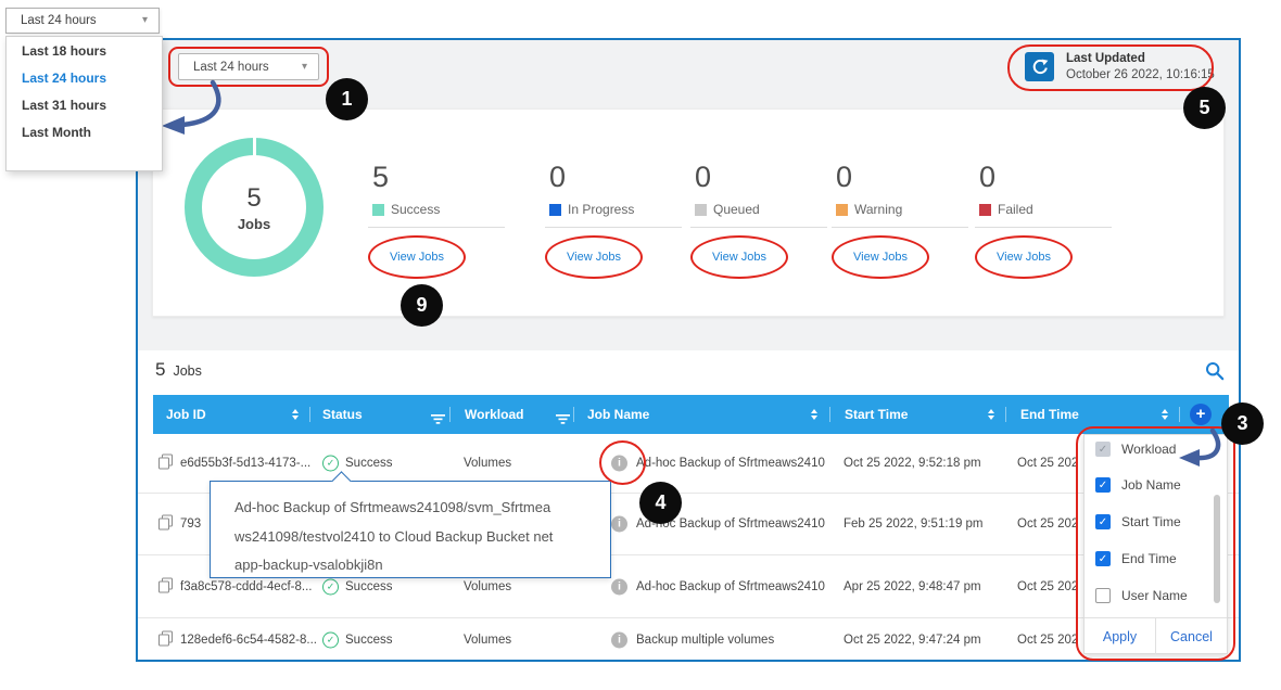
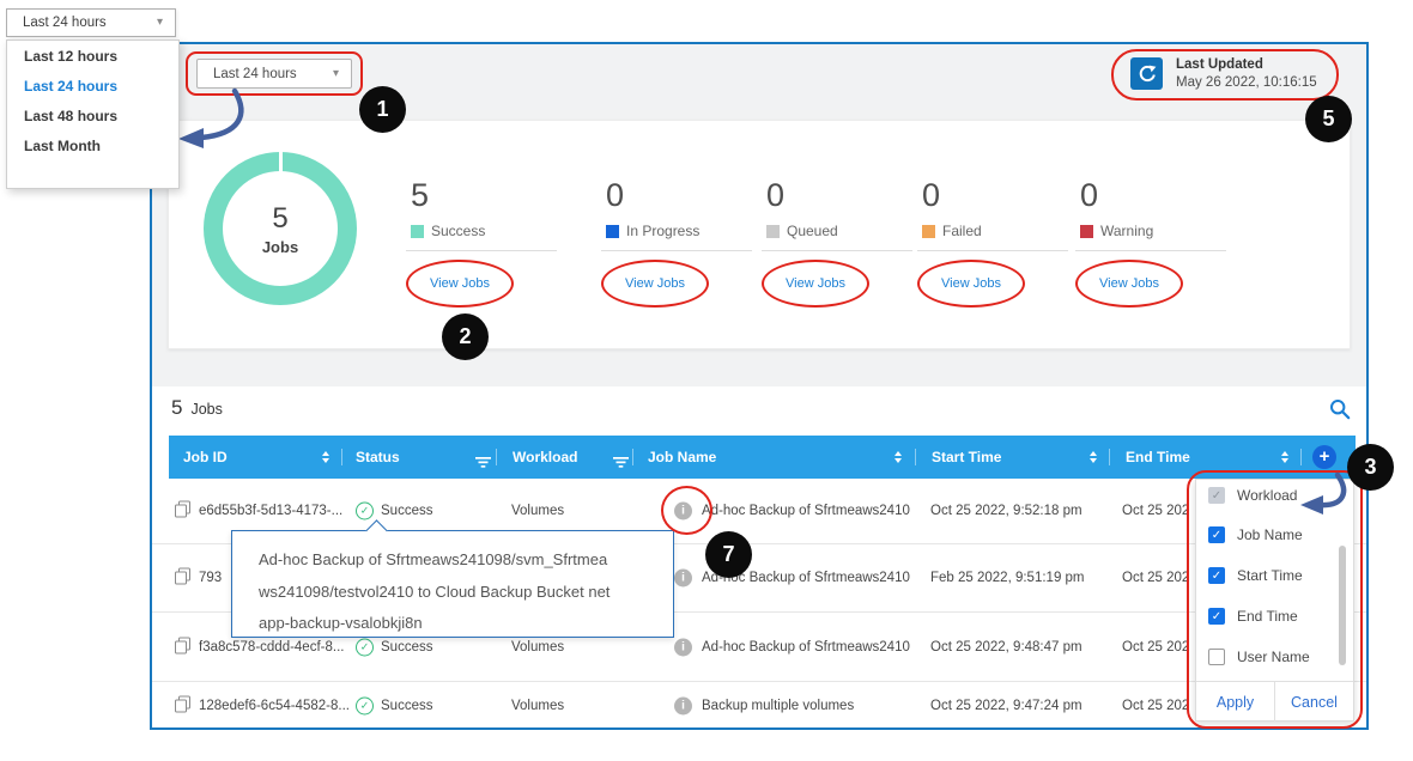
  Last 24 hours
  ▾
  Last Updated
- October 26 2022, 10:16:15
+ May 26 2022, 10:16:15
  5
  Jobs
  5
  Success
  View Jobs
  0
  In Progress
  View Jobs
  0
  Queued
  View Jobs
  0
- Warning
+ Failed
  View Jobs
  0
- Failed
+ Warning
  View Jobs
  5
  Jobs
  Job ID
  Status
  Workload
  Job Name
  Start Time
  End Time
  +
  e6d55b3f-5d13-4173-...
  ✓
  Success
  Volumes
  i
  Ad-hoc Backup of Sfrtmeaws2410
  Oct 25 2022, 9:52:18 pm
  Oct 25 202
  793
  i
  Ad-hoc Backup of Sfrtmeaws2410
  Feb 25 2022, 9:51:19 pm
  Oct 25 202
  f3a8c578-cddd-4ecf-8...
  ✓
  Success
  Volumes
  i
  Ad-hoc Backup of Sfrtmeaws2410
- Apr 25 2022, 9:48:47 pm
+ Oct 25 2022, 9:48:47 pm
  Oct 25 202
  128edef6-6c54-4582-8...
  ✓
  Success
  Volumes
  i
  Backup multiple volumes
  Oct 25 2022, 9:47:24 pm
  Oct 25 202
  Ad-hoc Backup of Sfrtmeaws241098/svm_Sfrtmea
  ws241098/testvol2410 to Cloud Backup Bucket net
  app-backup-vsalobkji8n
  ✓
  Workload
  ✓
  Job Name
  ✓
  Start Time
  ✓
  End Time
  User Name
  Apply
  Cancel
  1
- 9
+ 2
  3
- 4
+ 7
  5
  Last 24 hours
  ▾
- Last 18 hours
+ Last 12 hours
  Last 24 hours
- Last 31 hours
+ Last 48 hours
  Last Month
